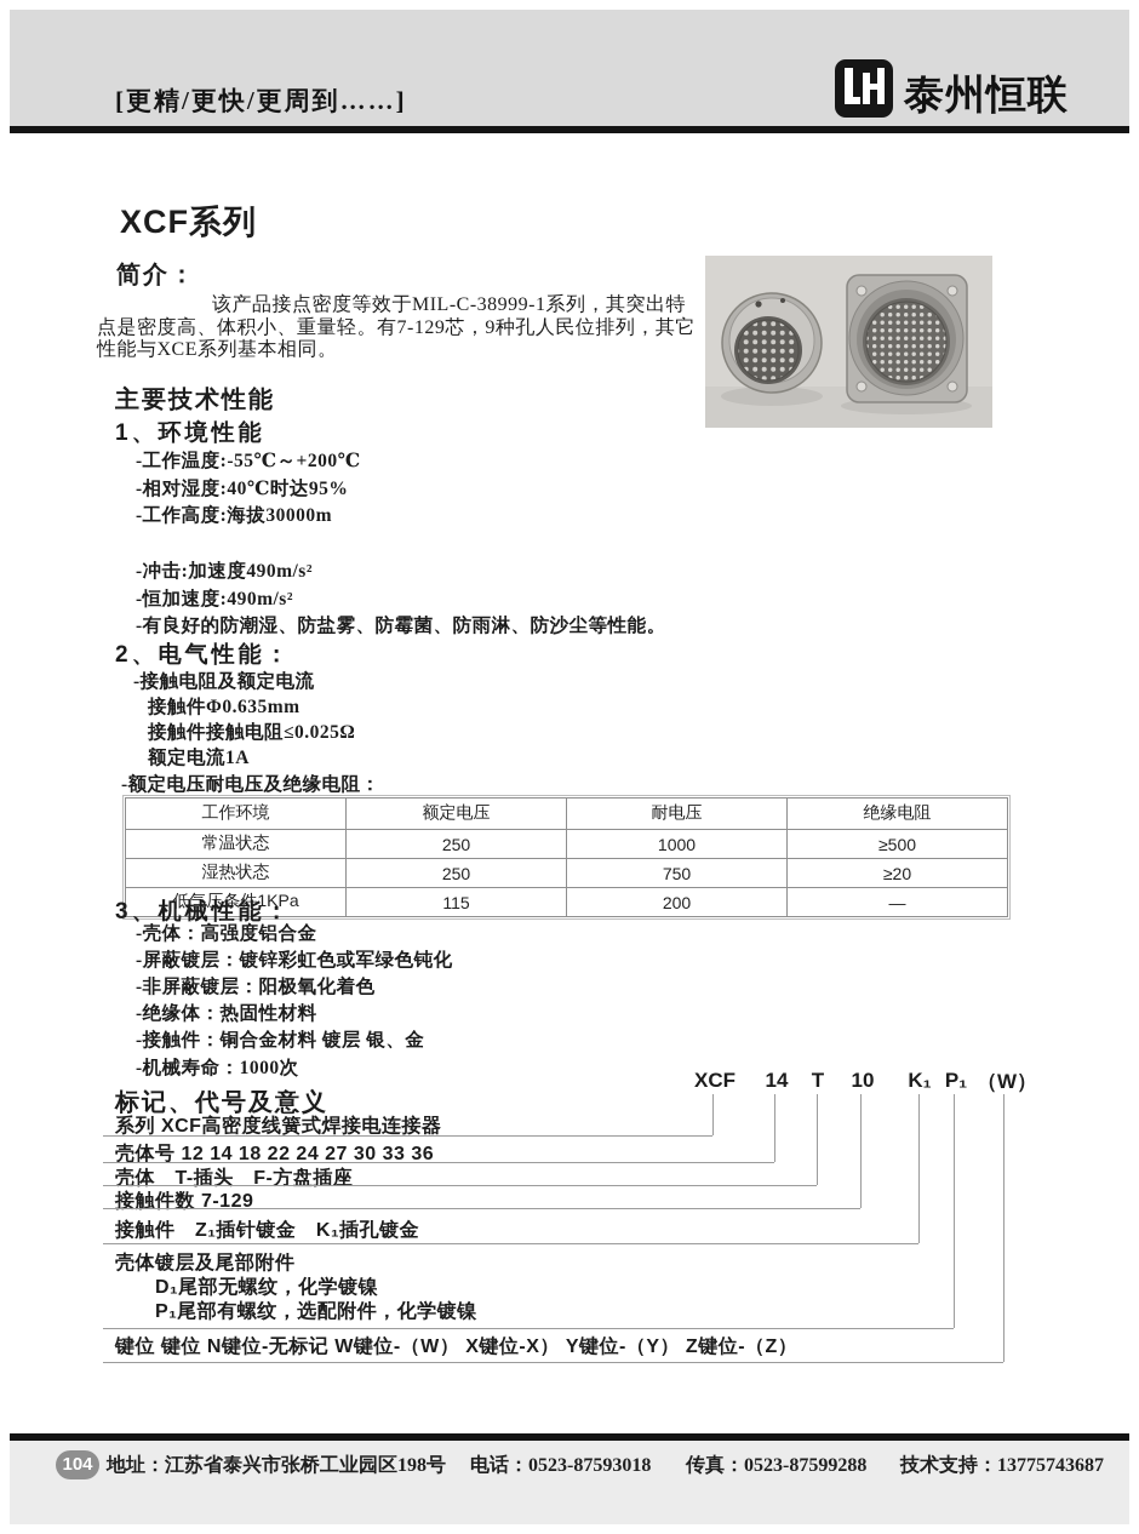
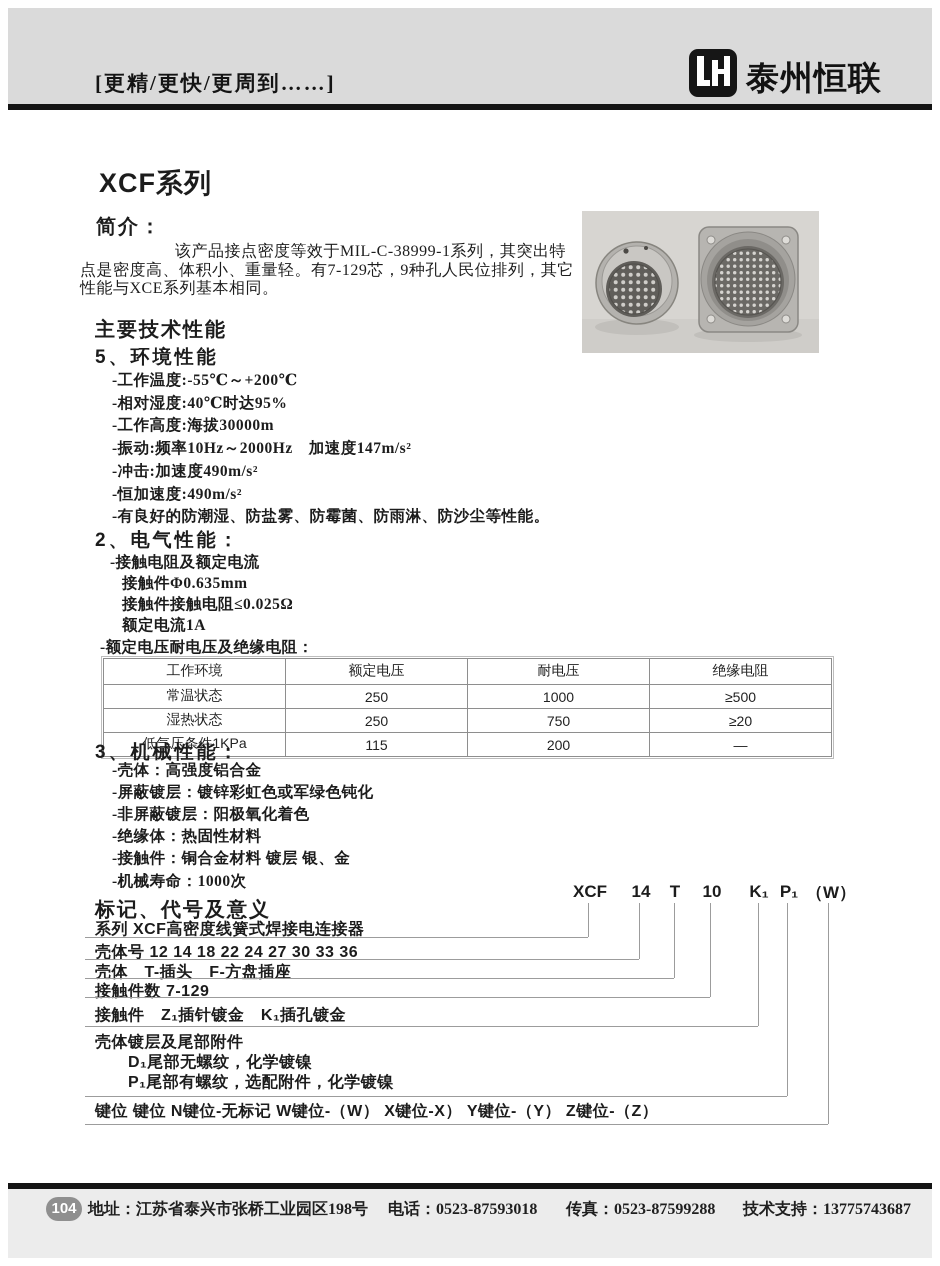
  [更精/更快/更周到……]
  泰州恒联
  XCF系列
  简介：
  该产品接点密度等效于MIL-C-38999-1系列，其突出特点是密度高、体积小、重量轻。有7-129芯，9种孔人民位排列，其它性能与XCE系列基本相同。
  主要技术性能
- 1、环境性能
+ 5、环境性能
  -工作温度:-55℃～+200℃
  -相对湿度:40℃时达95%
  -工作高度:海拔30000m
+ -振动:频率10Hz～2000Hz 加速度147m/s²
  -冲击:加速度490m/s²
  -恒加速度:490m/s²
  -有良好的防潮湿、防盐雾、防霉菌、防雨淋、防沙尘等性能。
  2、电气性能：
  -接触电阻及额定电流
  接触件Φ0.635mm
  接触件接触电阻≤0.025Ω
  额定电流1A
  -额定电压耐电压及绝缘电阻：
  工作环境	额定电压	耐电压	绝缘电阻
  常温状态	250	1000	≥500
  湿热状态	250	750	≥20
  低气压条件1KPa	115	200	—
  3、机械性能：
  -壳体：高强度铝合金
  -屏蔽镀层：镀锌彩虹色或军绿色钝化
  -非屏蔽镀层：阳极氧化着色
  -绝缘体：热固性材料
  -接触件：铜合金材料 镀层 银、金
  -机械寿命：1000次
  XCF
  14
  T
  10
  K₁
  P₁
  （W）
  标记、代号及意义
  系列 XCF高密度线簧式焊接电连接器
  壳体号 12 14 18 22 24 27 30 33 36
  壳体 T-插头 F-方盘插座
  接触件数 7-129
  接触件 Z₁插针镀金 K₁插孔镀金
  壳体镀层及尾部附件
  D₁尾部无螺纹，化学镀镍
  P₁尾部有螺纹，选配附件，化学镀镍
  键位 键位 N键位-无标记 W键位-（W） X键位-X） Y键位-（Y） Z键位-（Z）
  104
  地址：江苏省泰兴市张桥工业园区198号
  电话：0523-87593018
  传真：0523-87599288
  技术支持：13775743687
